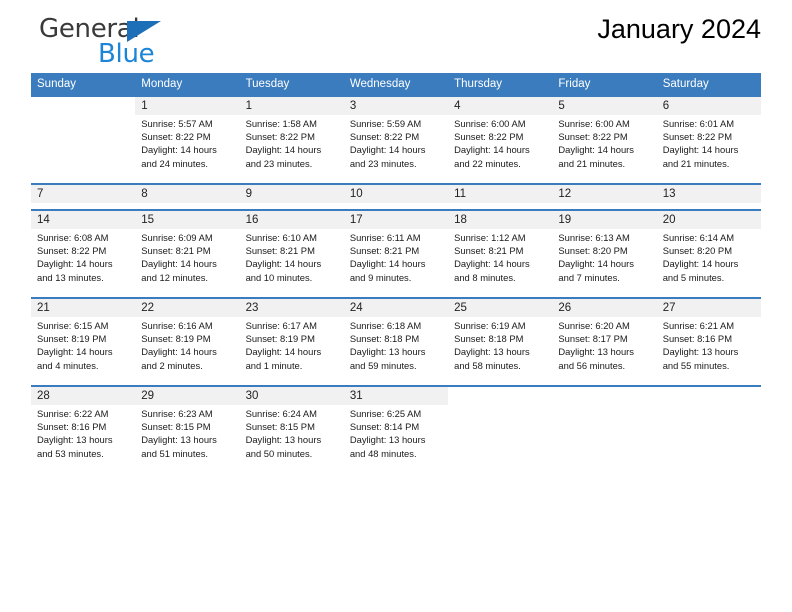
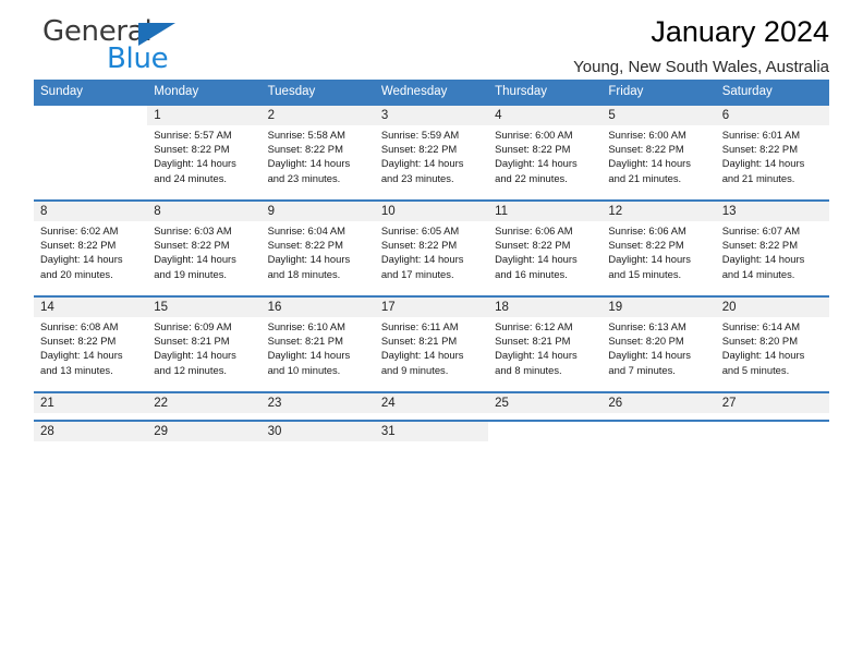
  General
  Blue
  January 2024
+ Young, New South Wales, Australia
  Sunday	Monday	Tuesday	Wednesday	Thursday	Friday	Saturday
- 	1	1	3	4	5	6
+ 	1	2	3	4	5	6
- 	Sunrise: 5:57 AMSunset: 8:22 PMDaylight: 14 hoursand 24 minutes.	Sunrise: 1:58 AMSunset: 8:22 PMDaylight: 14 hoursand 23 minutes.	Sunrise: 5:59 AMSunset: 8:22 PMDaylight: 14 hoursand 23 minutes.	Sunrise: 6:00 AMSunset: 8:22 PMDaylight: 14 hoursand 22 minutes.	Sunrise: 6:00 AMSunset: 8:22 PMDaylight: 14 hoursand 21 minutes.	Sunrise: 6:01 AMSunset: 8:22 PMDaylight: 14 hoursand 21 minutes.
+ 	Sunrise: 5:57 AMSunset: 8:22 PMDaylight: 14 hoursand 24 minutes.	Sunrise: 5:58 AMSunset: 8:22 PMDaylight: 14 hoursand 23 minutes.	Sunrise: 5:59 AMSunset: 8:22 PMDaylight: 14 hoursand 23 minutes.	Sunrise: 6:00 AMSunset: 8:22 PMDaylight: 14 hoursand 22 minutes.	Sunrise: 6:00 AMSunset: 8:22 PMDaylight: 14 hoursand 21 minutes.	Sunrise: 6:01 AMSunset: 8:22 PMDaylight: 14 hoursand 21 minutes.
- 7	8	9	10	11	12	13
+ 8	8	9	10	11	12	13
+ Sunrise: 6:02 AMSunset: 8:22 PMDaylight: 14 hoursand 20 minutes.	Sunrise: 6:03 AMSunset: 8:22 PMDaylight: 14 hoursand 19 minutes.	Sunrise: 6:04 AMSunset: 8:22 PMDaylight: 14 hoursand 18 minutes.	Sunrise: 6:05 AMSunset: 8:22 PMDaylight: 14 hoursand 17 minutes.	Sunrise: 6:06 AMSunset: 8:22 PMDaylight: 14 hoursand 16 minutes.	Sunrise: 6:06 AMSunset: 8:22 PMDaylight: 14 hoursand 15 minutes.	Sunrise: 6:07 AMSunset: 8:22 PMDaylight: 14 hoursand 14 minutes.
  14	15	16	17	18	19	20
- Sunrise: 6:08 AMSunset: 8:22 PMDaylight: 14 hoursand 13 minutes.	Sunrise: 6:09 AMSunset: 8:21 PMDaylight: 14 hoursand 12 minutes.	Sunrise: 6:10 AMSunset: 8:21 PMDaylight: 14 hoursand 10 minutes.	Sunrise: 6:11 AMSunset: 8:21 PMDaylight: 14 hoursand 9 minutes.	Sunrise: 1:12 AMSunset: 8:21 PMDaylight: 14 hoursand 8 minutes.	Sunrise: 6:13 AMSunset: 8:20 PMDaylight: 14 hoursand 7 minutes.	Sunrise: 6:14 AMSunset: 8:20 PMDaylight: 14 hoursand 5 minutes.
+ Sunrise: 6:08 AMSunset: 8:22 PMDaylight: 14 hoursand 13 minutes.	Sunrise: 6:09 AMSunset: 8:21 PMDaylight: 14 hoursand 12 minutes.	Sunrise: 6:10 AMSunset: 8:21 PMDaylight: 14 hoursand 10 minutes.	Sunrise: 6:11 AMSunset: 8:21 PMDaylight: 14 hoursand 9 minutes.	Sunrise: 6:12 AMSunset: 8:21 PMDaylight: 14 hoursand 8 minutes.	Sunrise: 6:13 AMSunset: 8:20 PMDaylight: 14 hoursand 7 minutes.	Sunrise: 6:14 AMSunset: 8:20 PMDaylight: 14 hoursand 5 minutes.
  21	22	23	24	25	26	27
- Sunrise: 6:15 AMSunset: 8:19 PMDaylight: 14 hoursand 4 minutes.	Sunrise: 6:16 AMSunset: 8:19 PMDaylight: 14 hoursand 2 minutes.	Sunrise: 6:17 AMSunset: 8:19 PMDaylight: 14 hoursand 1 minute.	Sunrise: 6:18 AMSunset: 8:18 PMDaylight: 13 hoursand 59 minutes.	Sunrise: 6:19 AMSunset: 8:18 PMDaylight: 13 hoursand 58 minutes.	Sunrise: 6:20 AMSunset: 8:17 PMDaylight: 13 hoursand 56 minutes.	Sunrise: 6:21 AMSunset: 8:16 PMDaylight: 13 hoursand 55 minutes.
  28	29	30	31
- Sunrise: 6:22 AMSunset: 8:16 PMDaylight: 13 hoursand 53 minutes.	Sunrise: 6:23 AMSunset: 8:15 PMDaylight: 13 hoursand 51 minutes.	Sunrise: 6:24 AMSunset: 8:15 PMDaylight: 13 hoursand 50 minutes.	Sunrise: 6:25 AMSunset: 8:14 PMDaylight: 13 hoursand 48 minutes.
